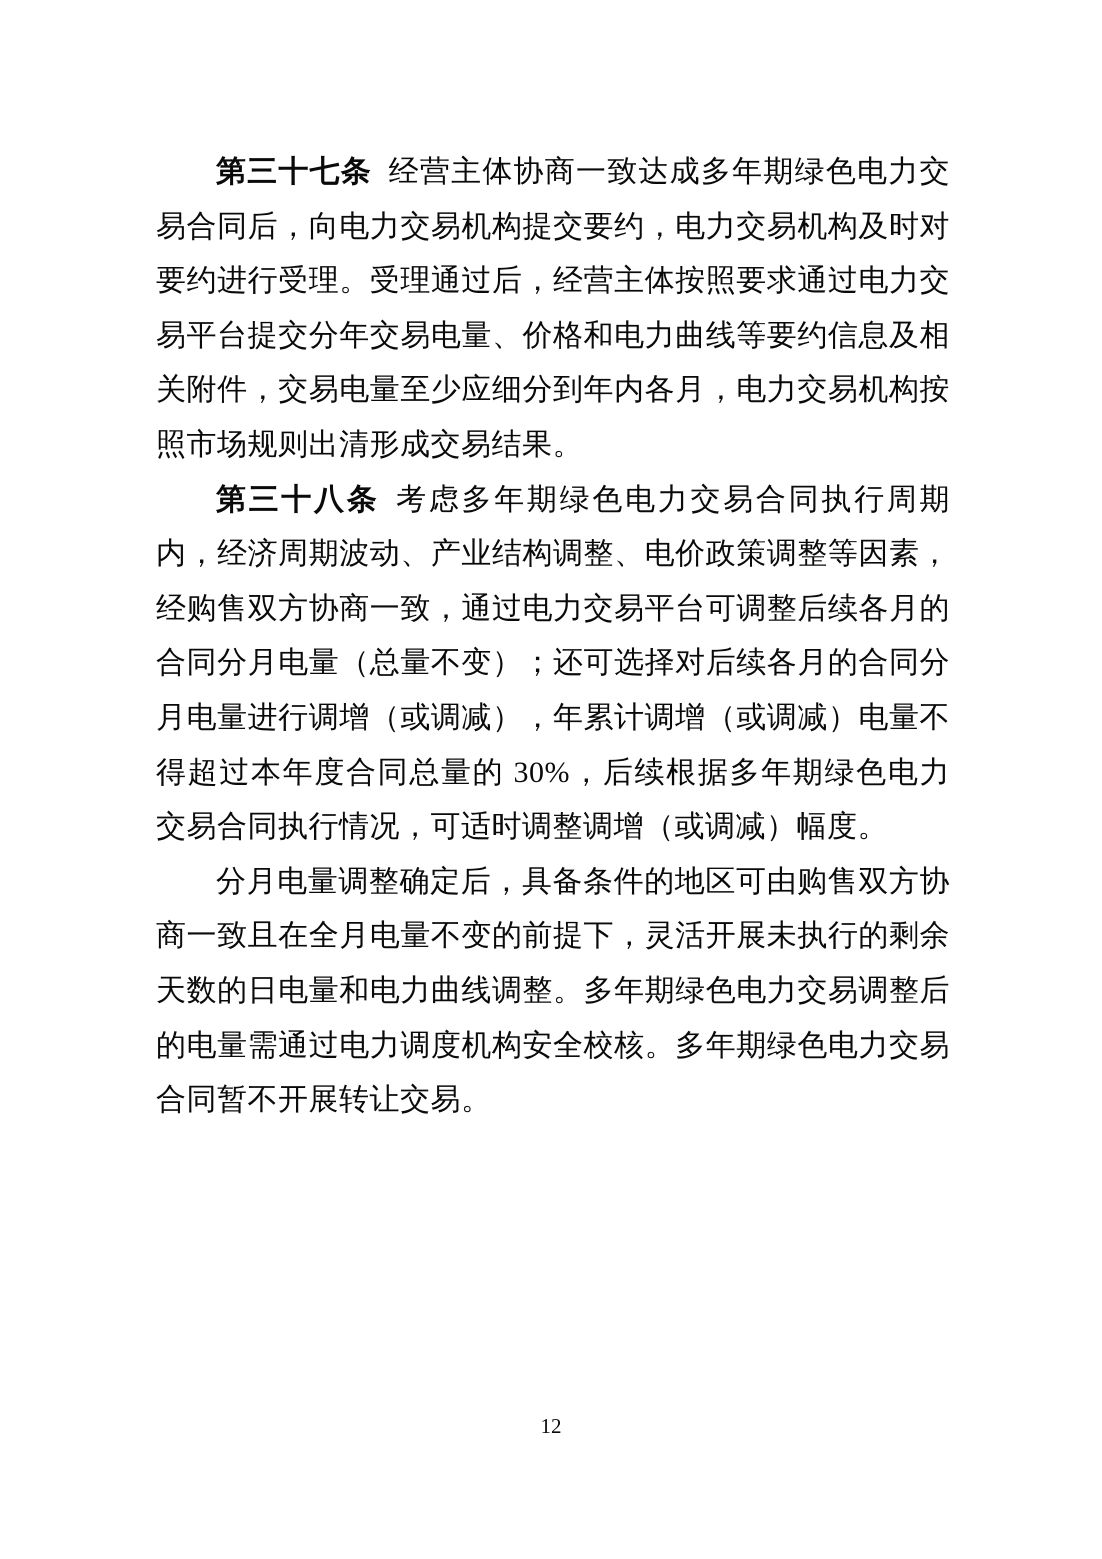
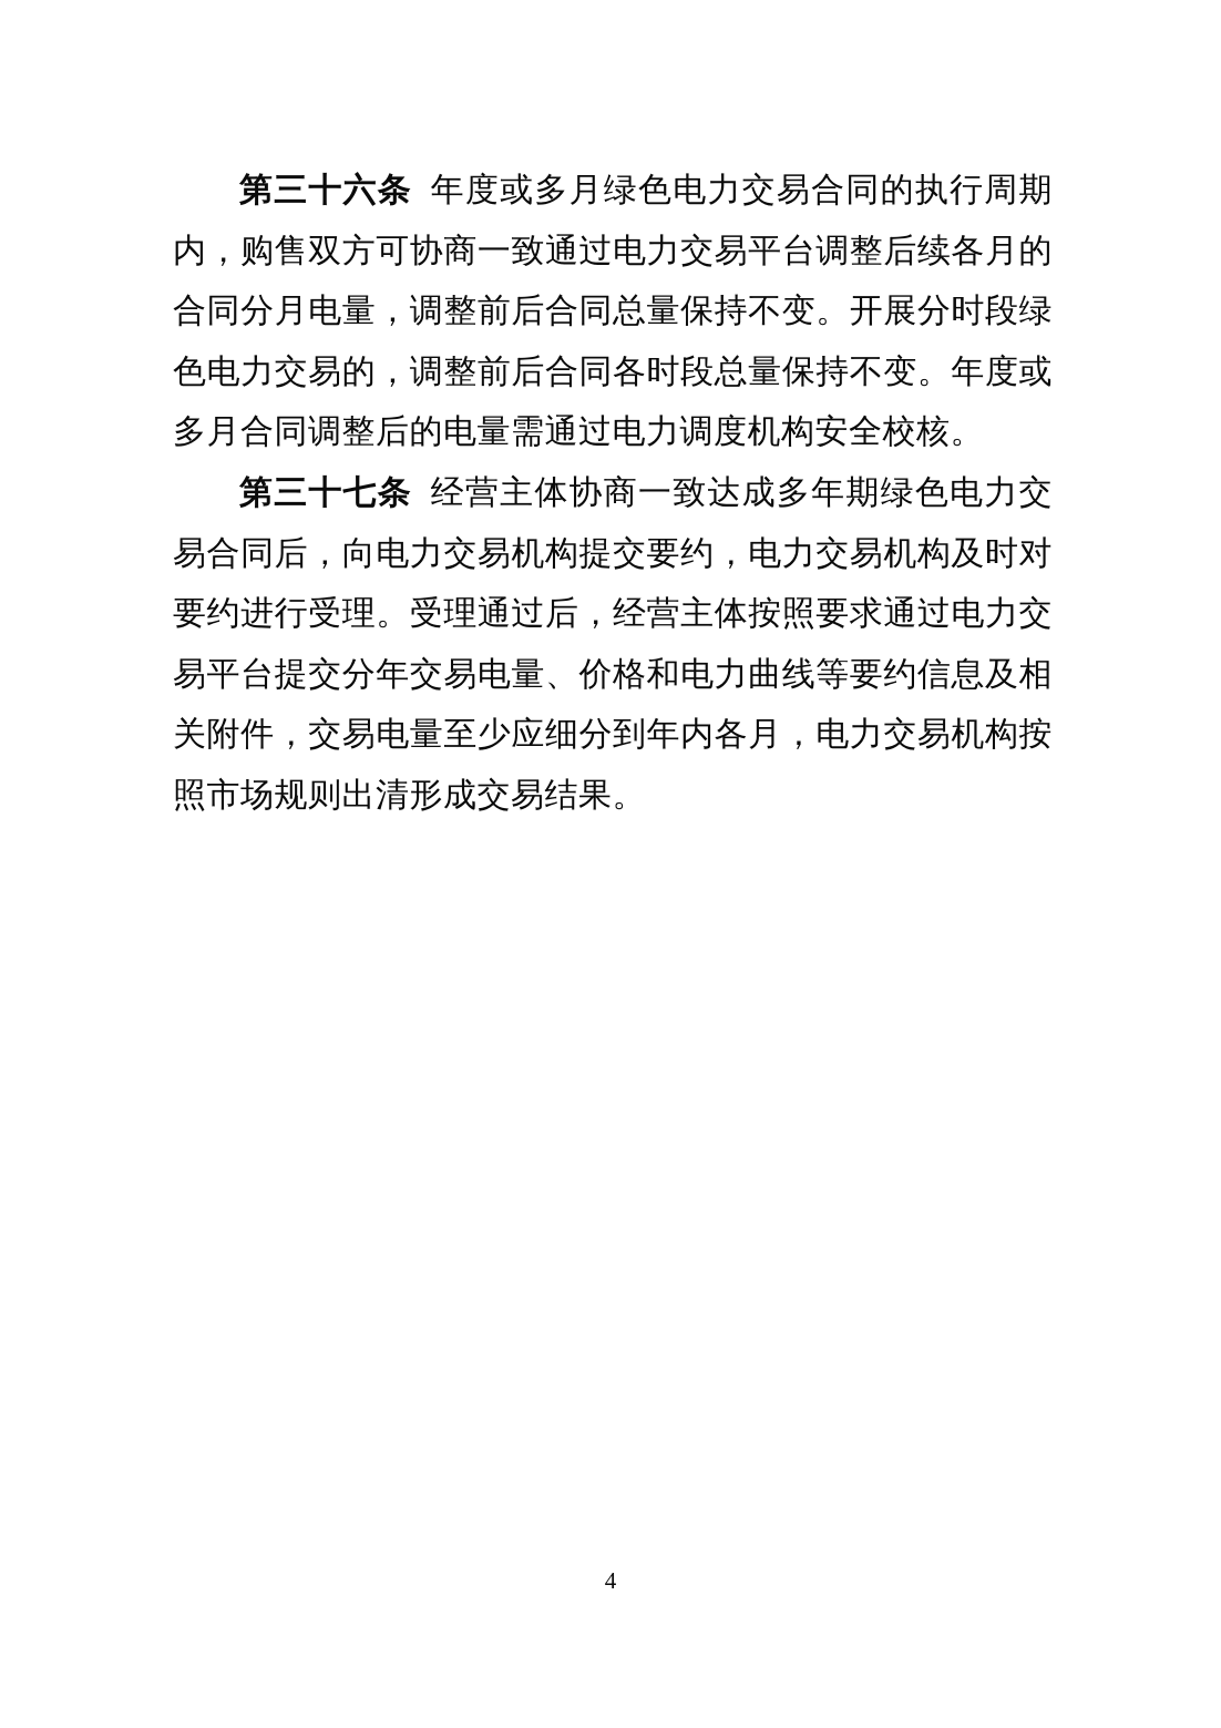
+ 第三十六条 年度或多月绿色电力交易合同的执行周期内，购售双方可协商一致通过电力交易平台调整后续各月的合同分月电量，调整前后合同总量保持不变。开展分时段绿色电力交易的，调整前后合同各时段总量保持不变。年度或多月合同调整后的电量需通过电力调度机构安全校核。
  第三十七条 经营主体协商一致达成多年期绿色电力交易合同后，向电力交易机构提交要约，电力交易机构及时对要约进行受理。受理通过后，经营主体按照要求通过电力交易平台提交分年交易电量、价格和电力曲线等要约信息及相关附件，交易电量至少应细分到年内各月，电力交易机构按照市场规则出清形成交易结果。
- 第三十八条 考虑多年期绿色电力交易合同执行周期内，经济周期波动、产业结构调整、电价政策调整等因素，经购售双方协商一致，通过电力交易平台可调整后续各月的合同分月电量（总量不变）；还可选择对后续各月的合同分月电量进行调增（或调减），年累计调增（或调减）电量不得超过本年度合同总量的 30%，后续根据多年期绿色电力交易合同执行情况，可适时调整调增（或调减）幅度。
- 分月电量调整确定后，具备条件的地区可由购售双方协商一致且在全月电量不变的前提下，灵活开展未执行的剩余天数的日电量和电力曲线调整。多年期绿色电力交易调整后的电量需通过电力调度机构安全校核。多年期绿色电力交易合同暂不开展转让交易。
- 12
+ 4
